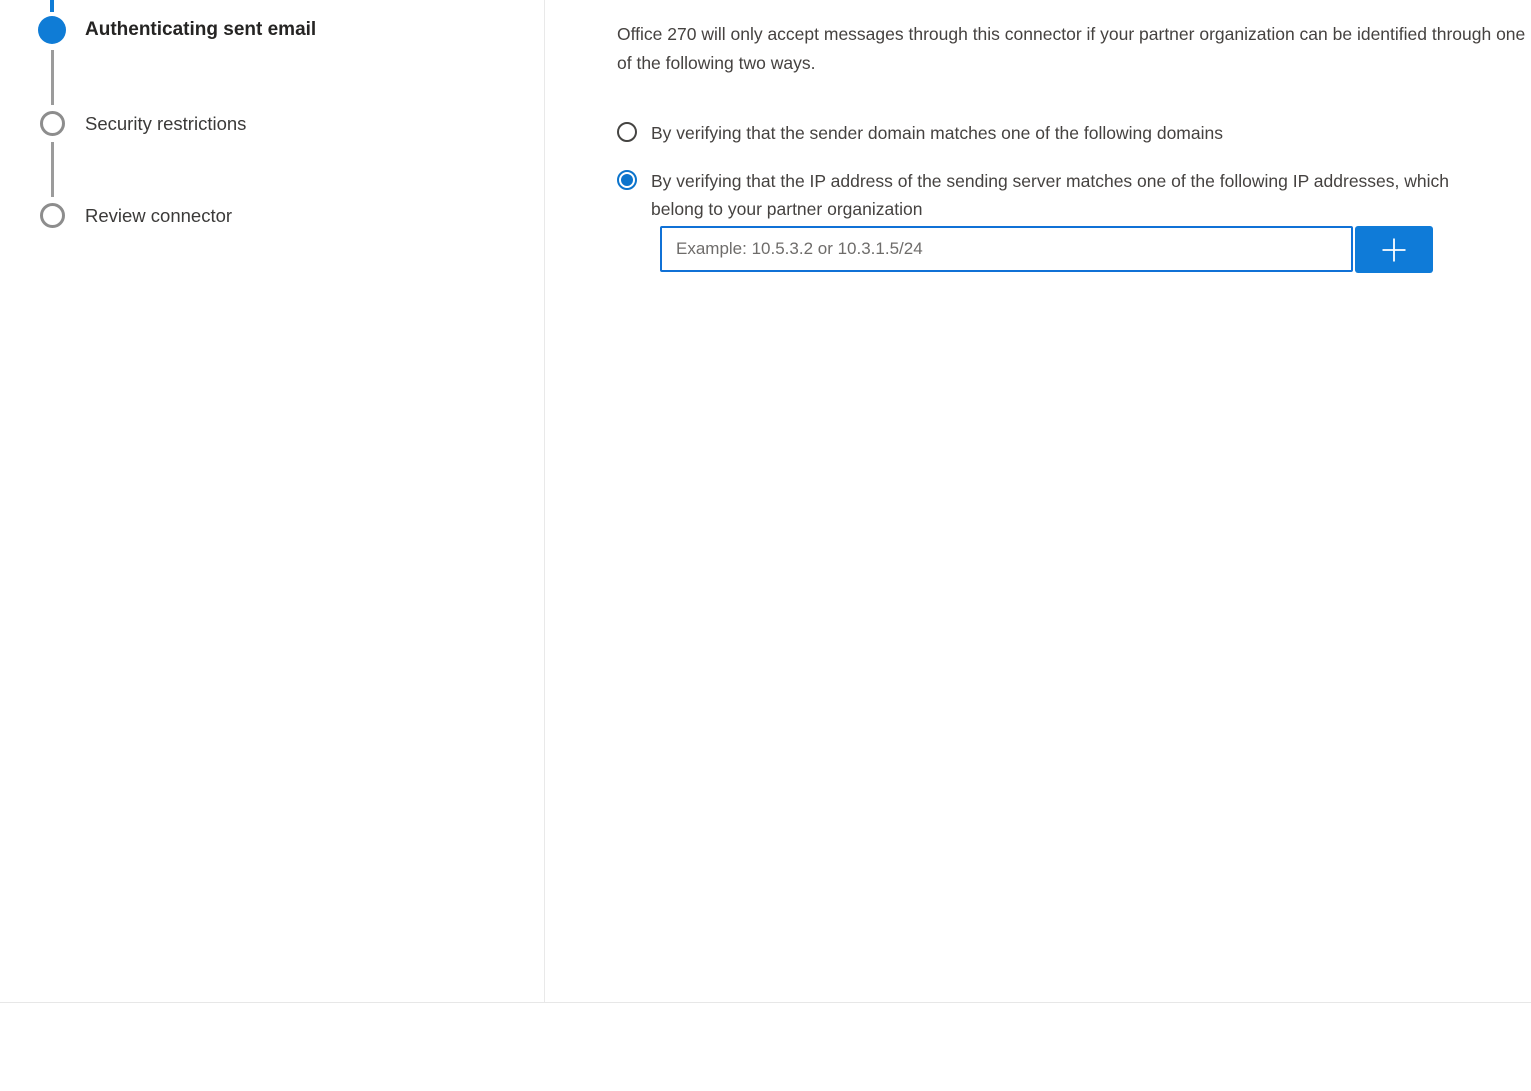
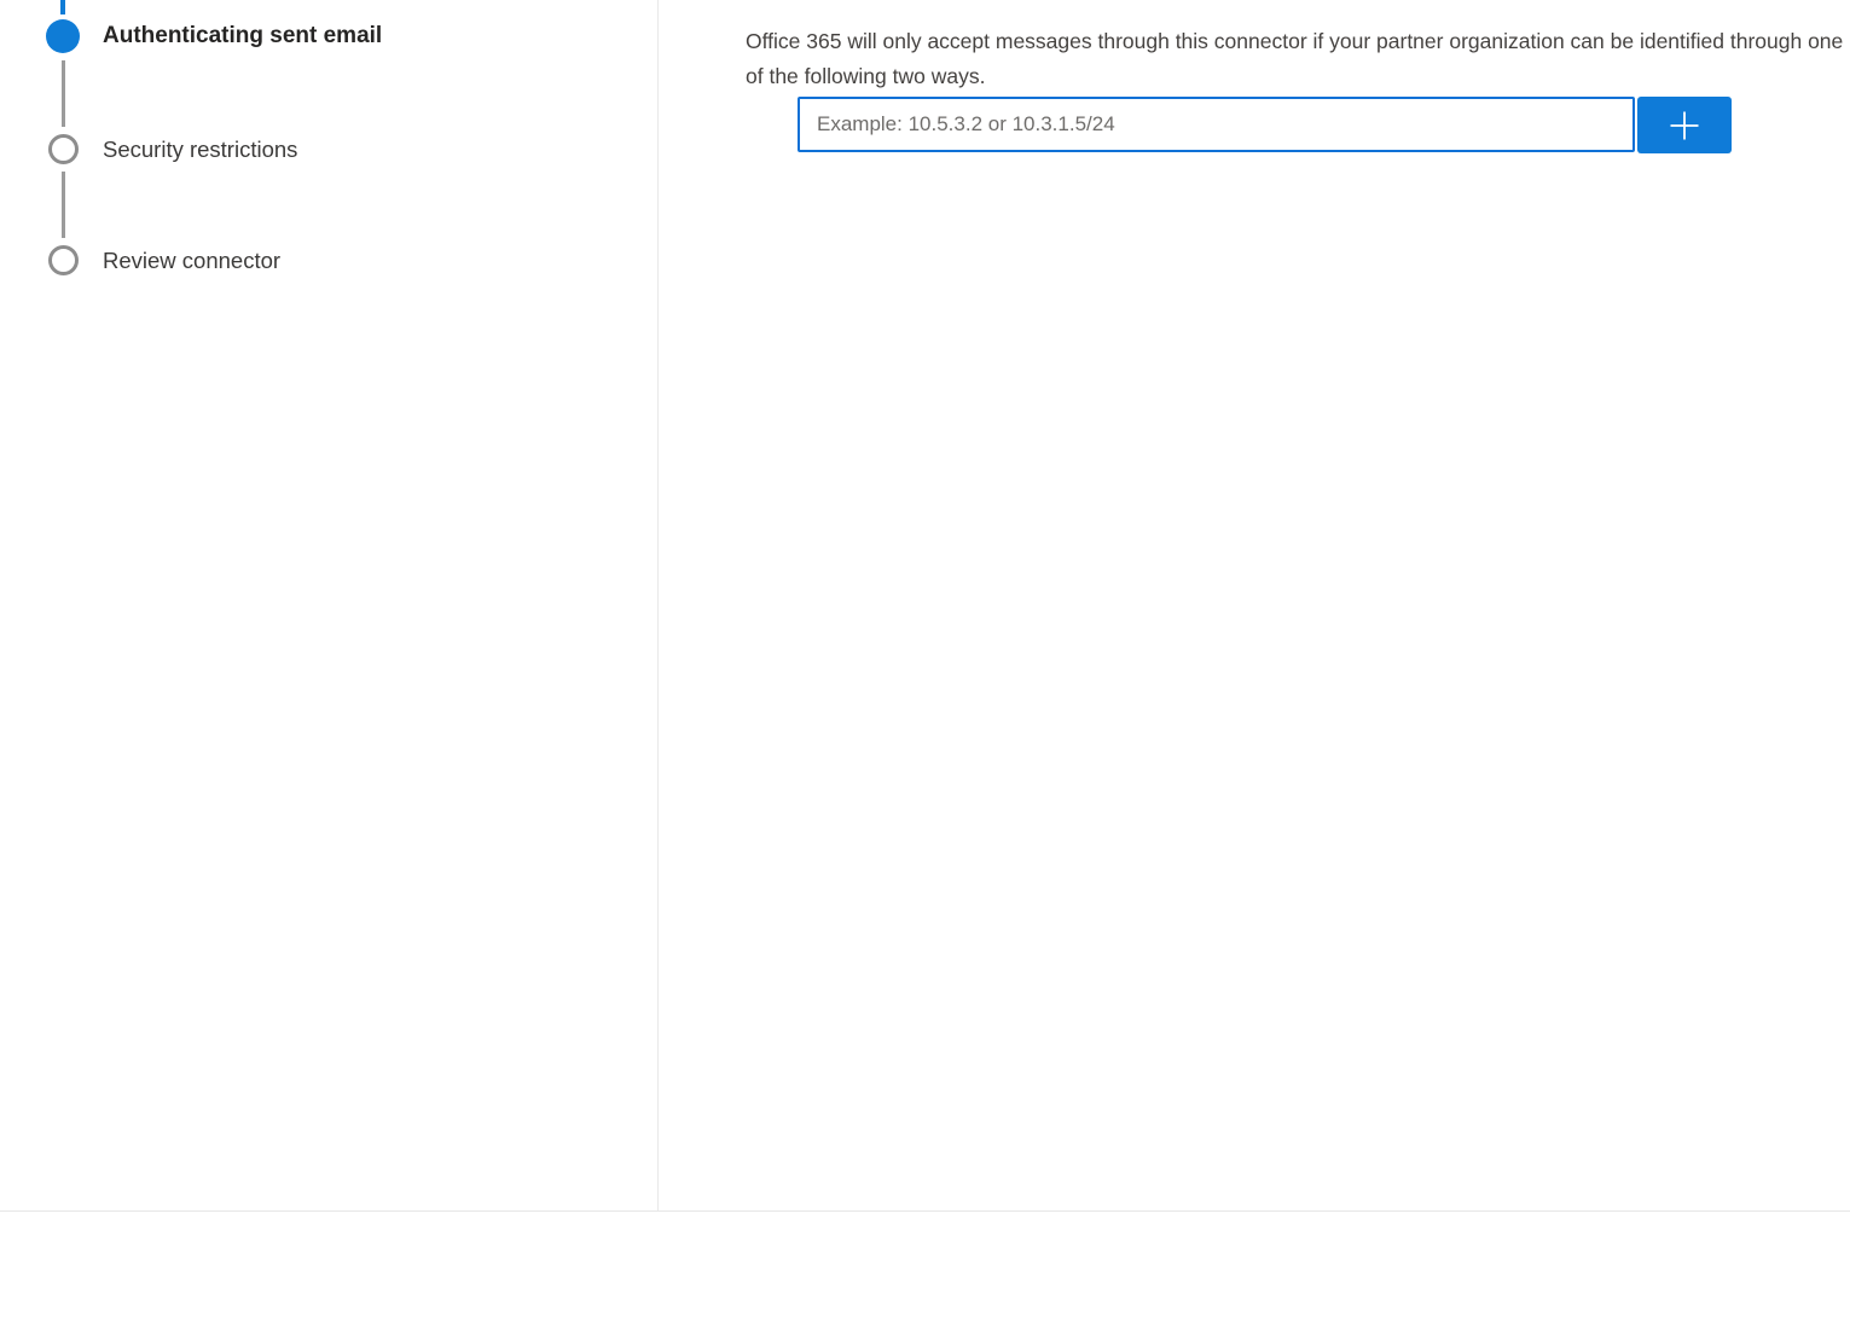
  Authenticating sent email
  Security restrictions
  Review connector
- Office 270 will only accept messages through this connector if your partner organization can be identified through one of the following two ways.
+ Office 365 will only accept messages through this connector if your partner organization can be identified through one of the following two ways.
- By verifying that the sender domain matches one of the following domains
- By verifying that the IP address of the sending server matches one of the following IP addresses, which belong to your partner organization
  Example: 10.5.3.2 or 10.3.1.5/24
